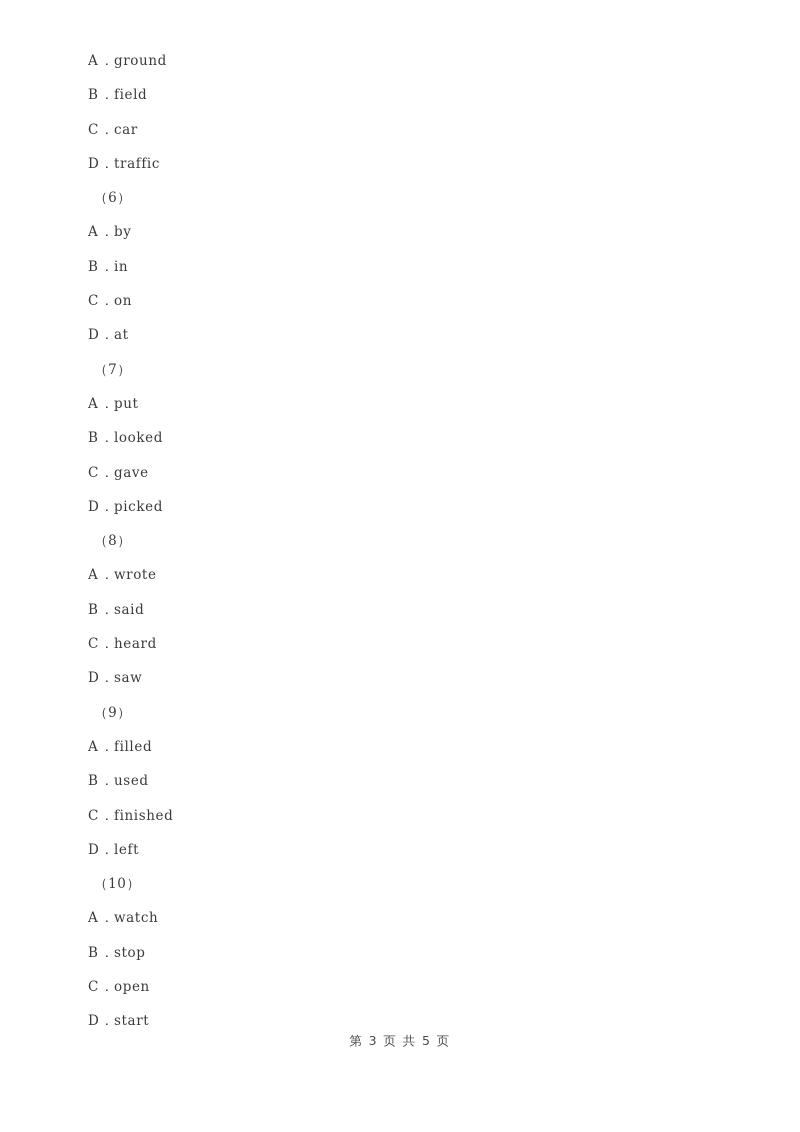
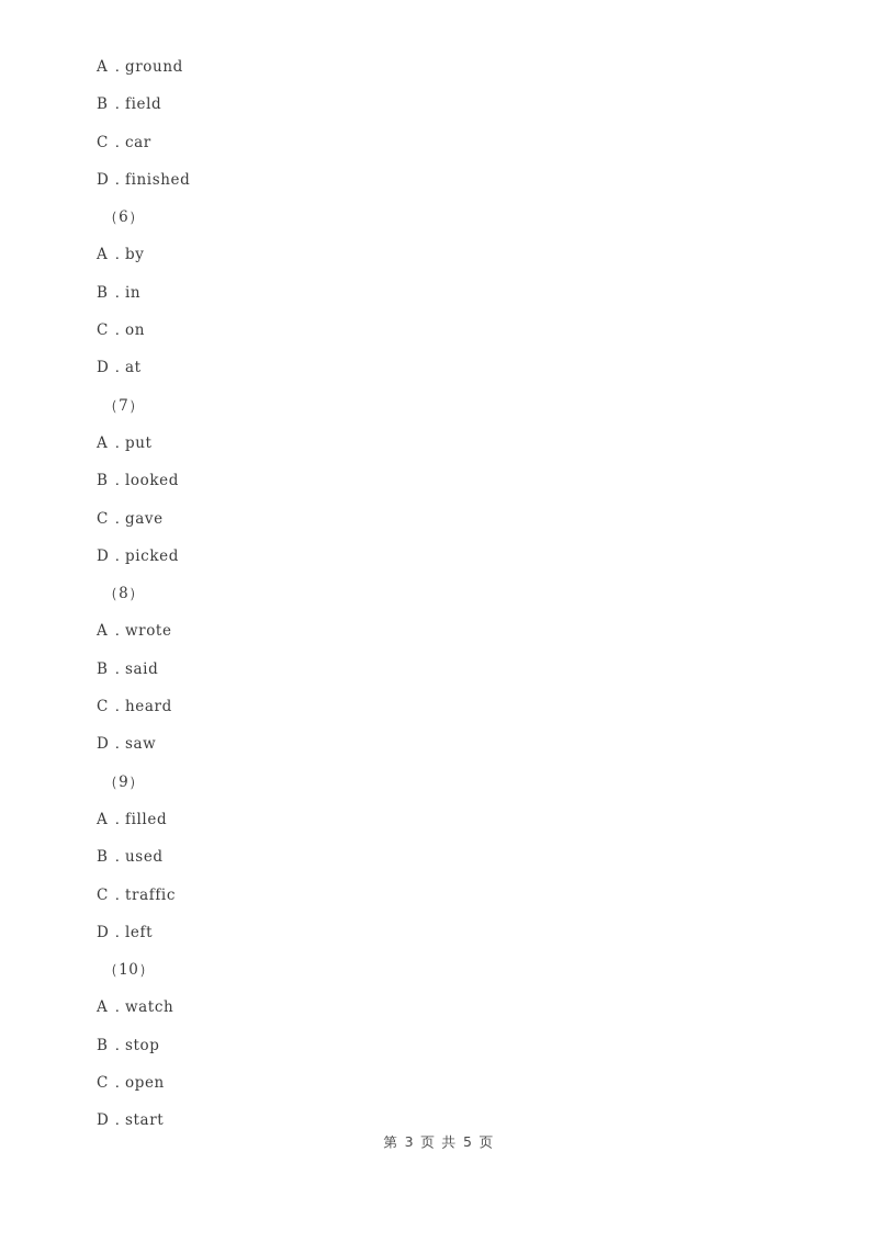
  A．ground
  B．field
  C．car
- D．traffic
+ D．finished
  （6）
  A．by
  B．in
  C．on
  D．at
  （7）
  A．put
  B．looked
  C．gave
  D．picked
  （8）
  A．wrote
  B．said
  C．heard
  D．saw
  （9）
  A．filled
  B．used
- C．finished
+ C．traffic
  D．left
  （10）
  A．watch
  B．stop
  C．open
  D．start
  第 3 页 共 5 页
